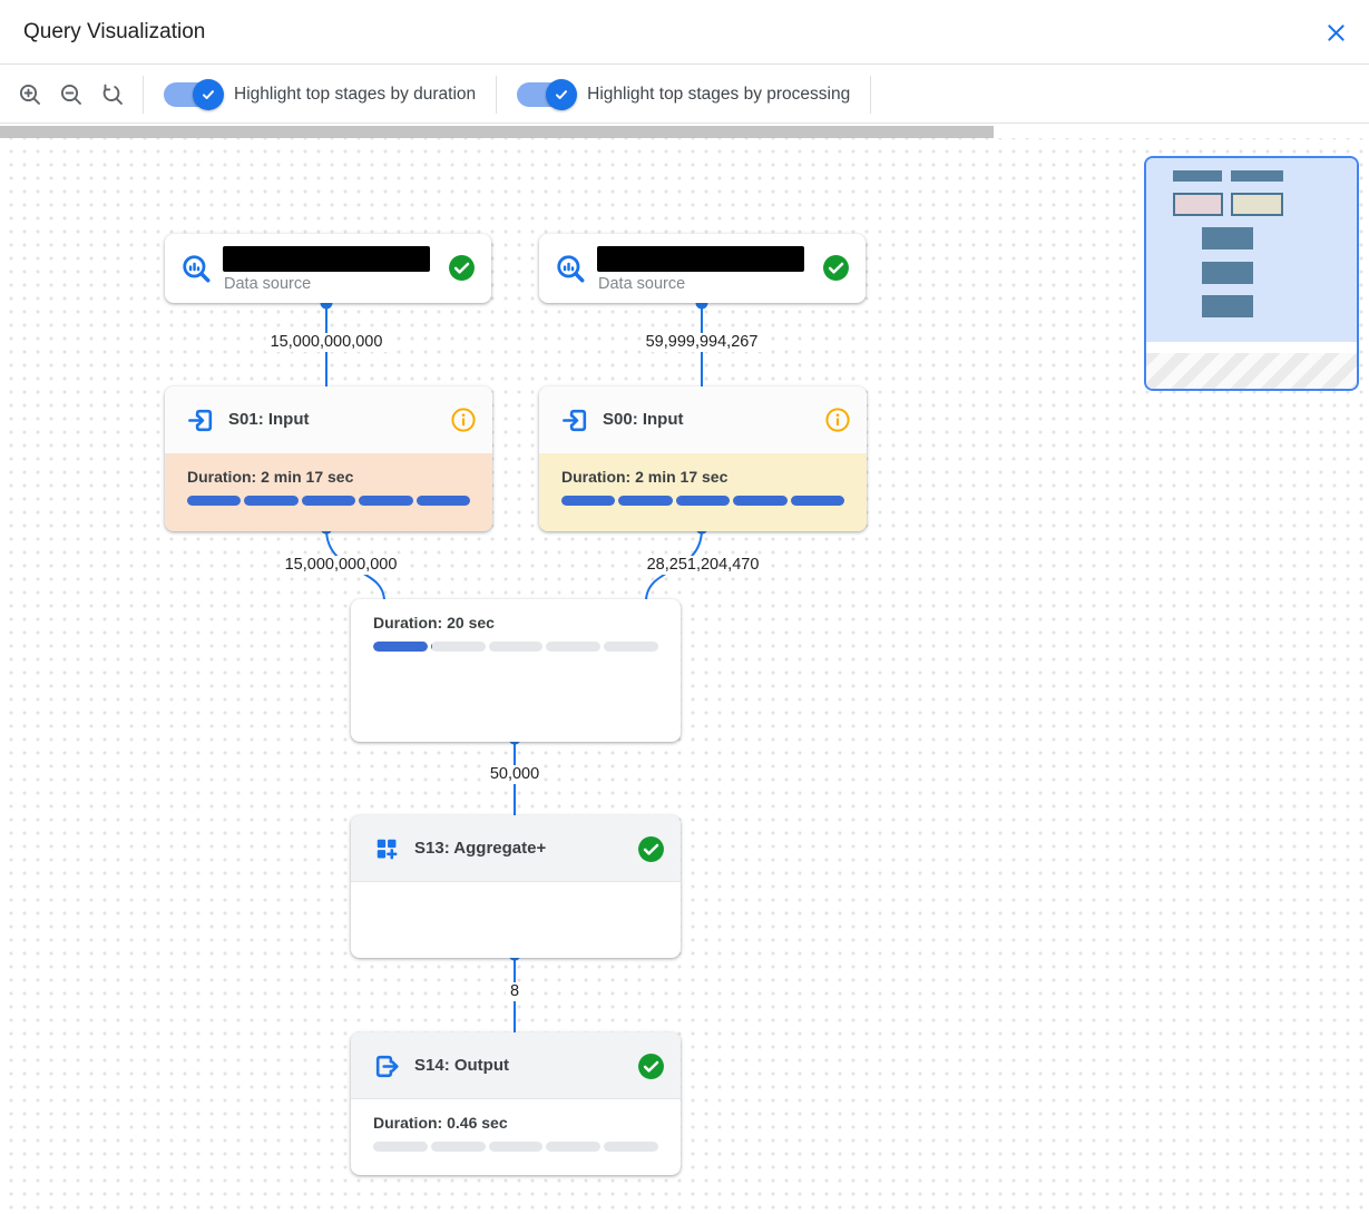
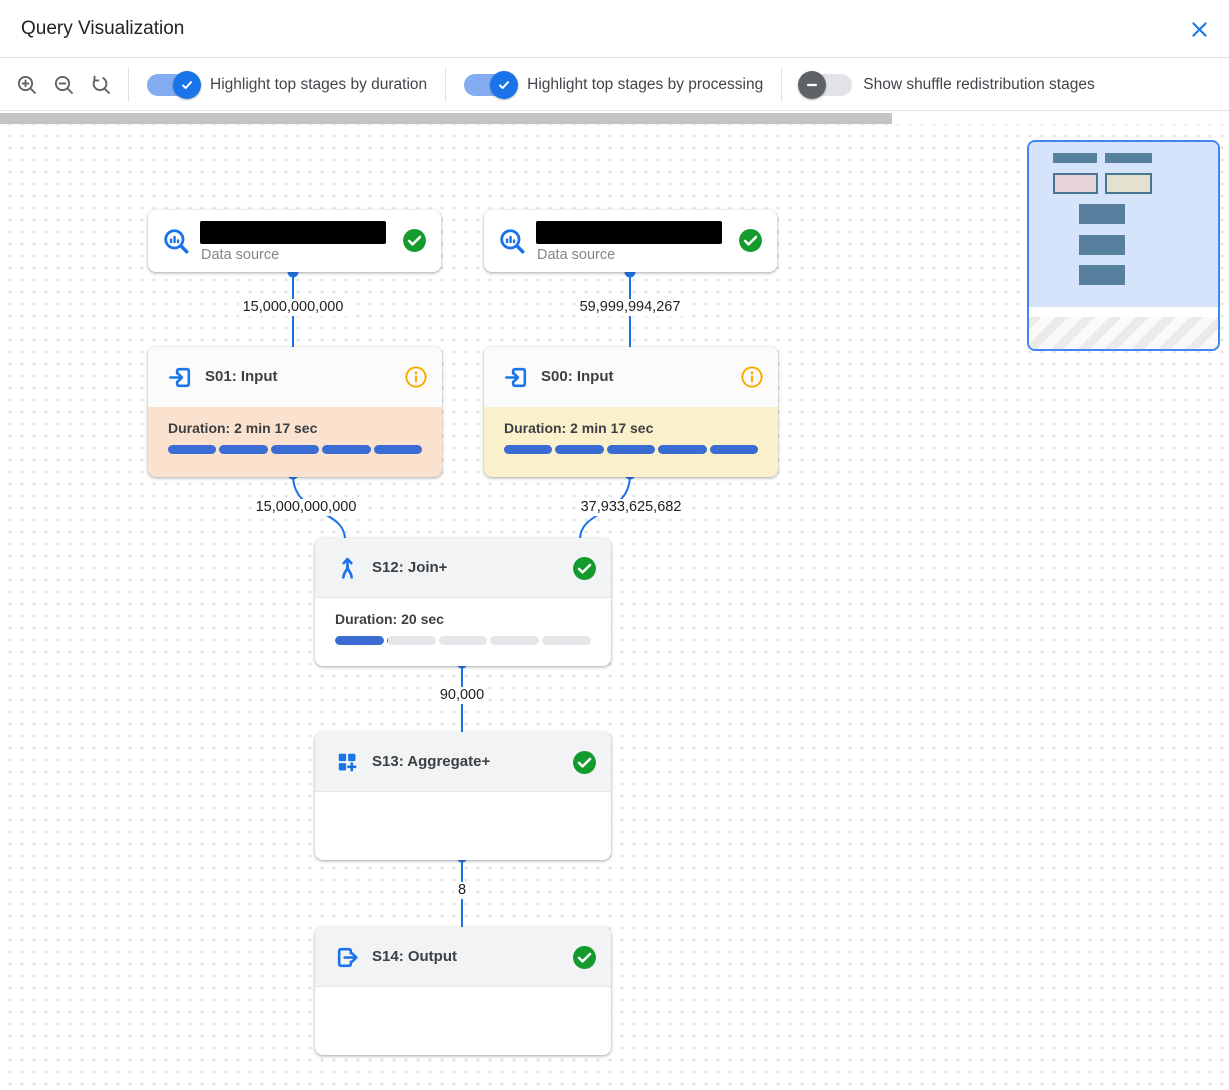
  Query Visualization
  Highlight top stages by duration
  Highlight top stages by processing
+ Show shuffle redistribution stages
  15,000,000,000
  59,999,994,267
  15,000,000,000
- 28,251,204,470
+ 37,933,625,682
- 50,000
+ 90,000
  8
  Data source
  Data source
  S01: Input
  Duration: 2 min 17 sec
  S00: Input
  Duration: 2 min 17 sec
+ S12: Join+
  Duration: 20 sec
  S13: Aggregate+
  S14: Output
- Duration: 0.46 sec
